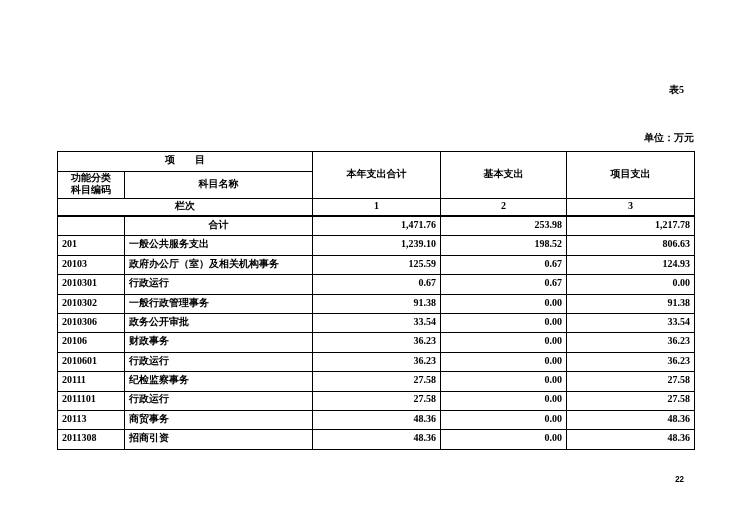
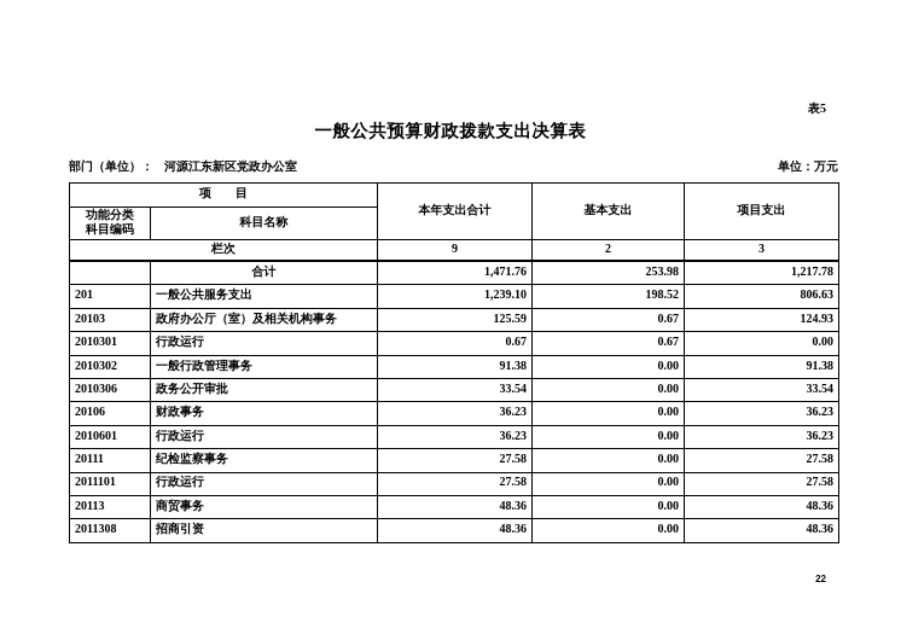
  表5
+ 一般公共预算财政拨款支出决算表
+ 部门（单位）： 河源江东新区党政办公室
  单位：万元
  项 目	本年支出合计	基本支出	项目支出
  功能分类 科目编码	科目名称
- 栏次	1	2	3
+ 栏次	9	2	3
  	合计	1,471.76	253.98	1,217.78
  201	一般公共服务支出	1,239.10	198.52	806.63
  20103	政府办公厅（室）及相关机构事务	125.59	0.67	124.93
  2010301	行政运行	0.67	0.67	0.00
  2010302	一般行政管理事务	91.38	0.00	91.38
  2010306	政务公开审批	33.54	0.00	33.54
  20106	财政事务	36.23	0.00	36.23
  2010601	行政运行	36.23	0.00	36.23
  20111	纪检监察事务	27.58	0.00	27.58
  2011101	行政运行	27.58	0.00	27.58
  20113	商贸事务	48.36	0.00	48.36
  2011308	招商引资	48.36	0.00	48.36
  22
